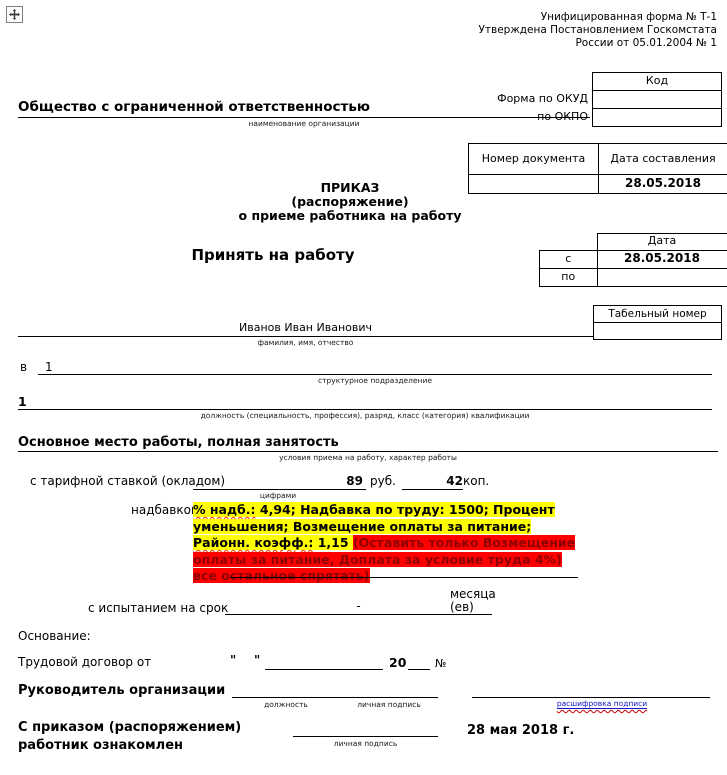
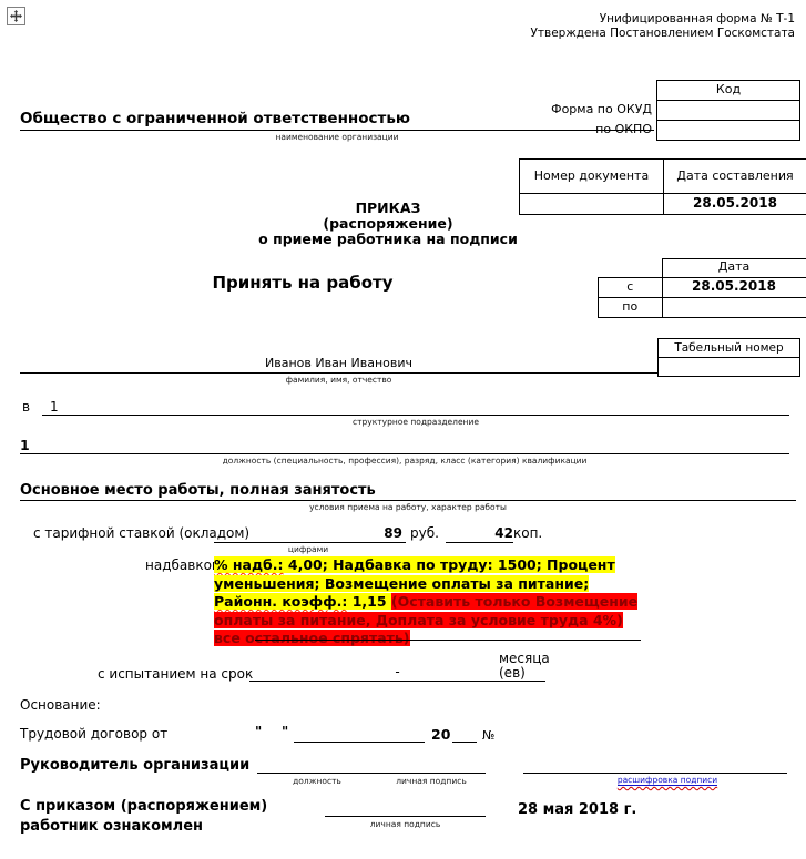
  Унифицированная форма № Т-1
  Утверждена Постановлением Госкомстата
- России от 05.01.2004 № 1
  Код
  Форма по ОКУД
  по ОКПО
  Общество с ограниченной ответственностью
  наименование организации
  Номер документа	Дата составления
  	28.05.2018
  ПРИКАЗ
  (распоряжение)
- о приеме работника на работу
+ о приеме работника на подписи
  Принять на работу
  	Дата
  с	28.05.2018
  по
  Табельный номер
  Иванов Иван Иванович
  фамилия, имя, отчество
  в
  1
  структурное подразделение
  1
  должность (специальность, профессия), разряд, класс (категория) квалификации
  Основное место работы, полная занятость
  условия приема на работу, характер работы
  с тарифной ставкой (окладом)
  89
  руб.
  42
  коп.
  цифрами
  надбавко
- % надб.: 4,94; Надбавка по труду: 1500; Процент уменьшения; Возмещение оплаты за питание; Районн. коэфф.: 1,15 (Оставить только Возмещение оплаты за питание, Доплата за условие труда 4%) все остальное спрятать)
+ % надб.: 4,00; Надбавка по труду: 1500; Процент уменьшения; Возмещение оплаты за питание; Районн. коэфф.: 1,15 (Оставить только Возмещение оплаты за питание, Доплата за условие труда 4%) все остальное спрятать)
  месяца
  (ев)
  с испытанием на срок
  -
  Основание:
  Трудовой договор от
  "
  "
  20
  №
  Руководитель организации
  должность
  личная подпись
  расшифровка подписи
  С приказом (распоряжением)
  работник ознакомлен
  личная подпись
  28 мая 2018 г.
